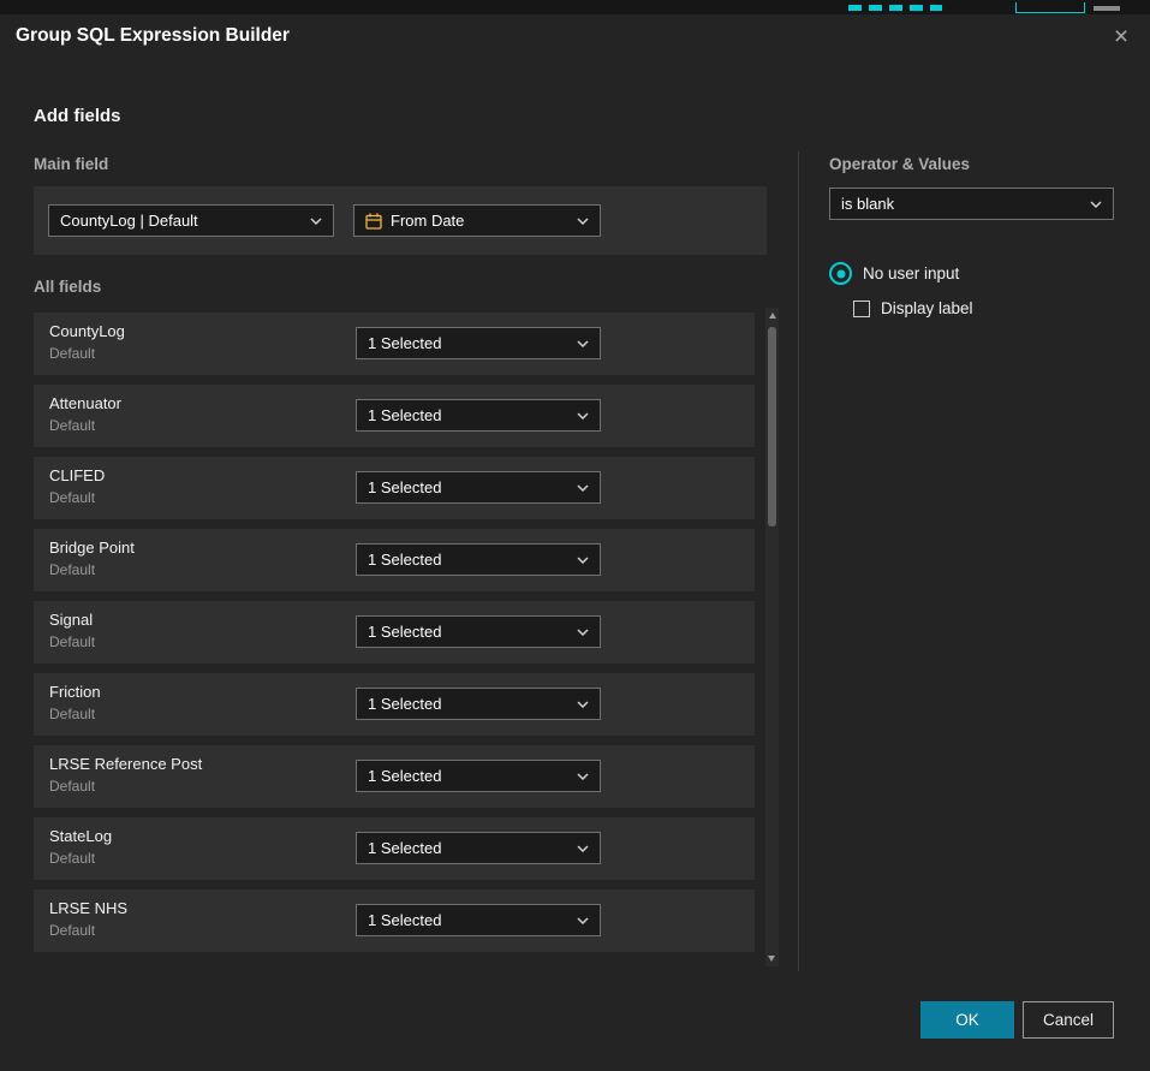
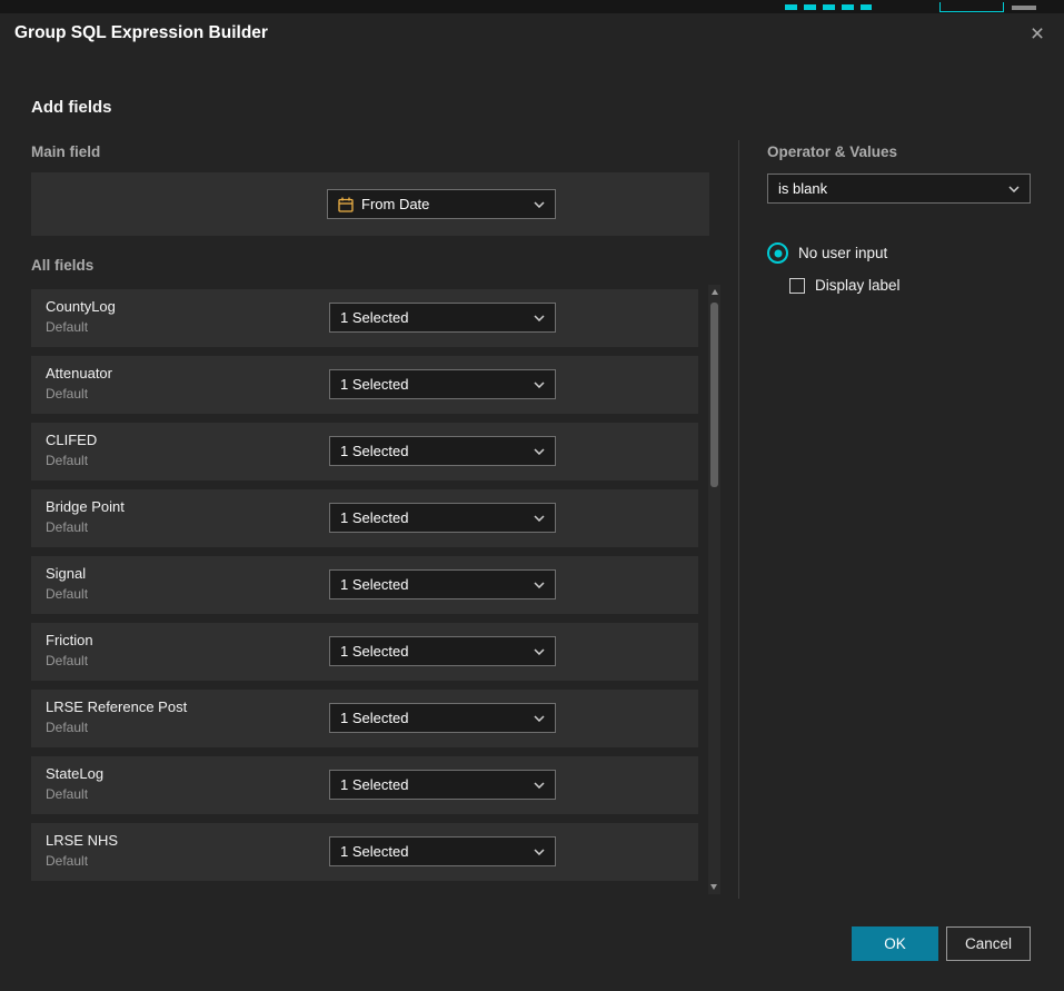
  Group SQL Expression Builder
  ×
  Add fields
  Main field
- CountyLog | Default
  From Date
  All fields
  CountyLog
  Default
  1 Selected
  Attenuator
  Default
  1 Selected
  CLIFED
  Default
  1 Selected
  Bridge Point
  Default
  1 Selected
  Signal
  Default
  1 Selected
  Friction
  Default
  1 Selected
  LRSE Reference Post
  Default
  1 Selected
  StateLog
  Default
  1 Selected
  LRSE NHS
  Default
  1 Selected
  Operator & Values
  is blank
  No user input
  Display label
  OK
  Cancel
